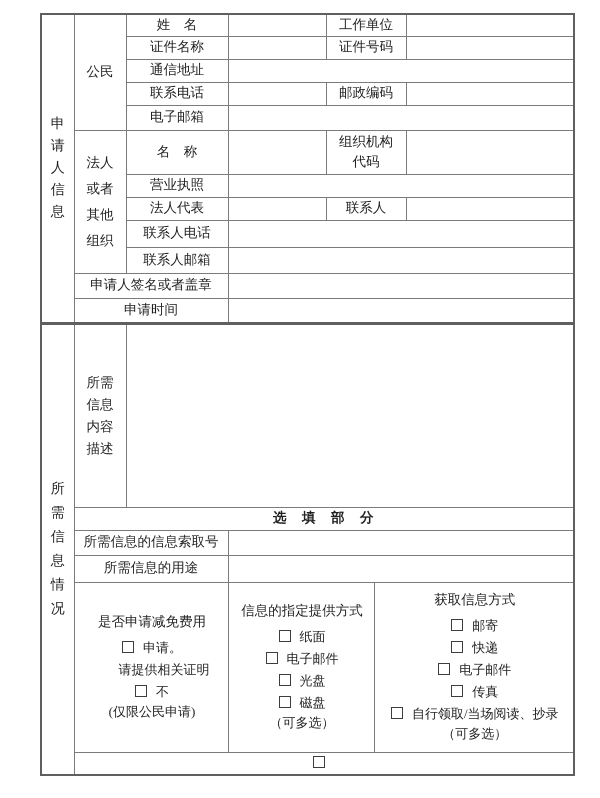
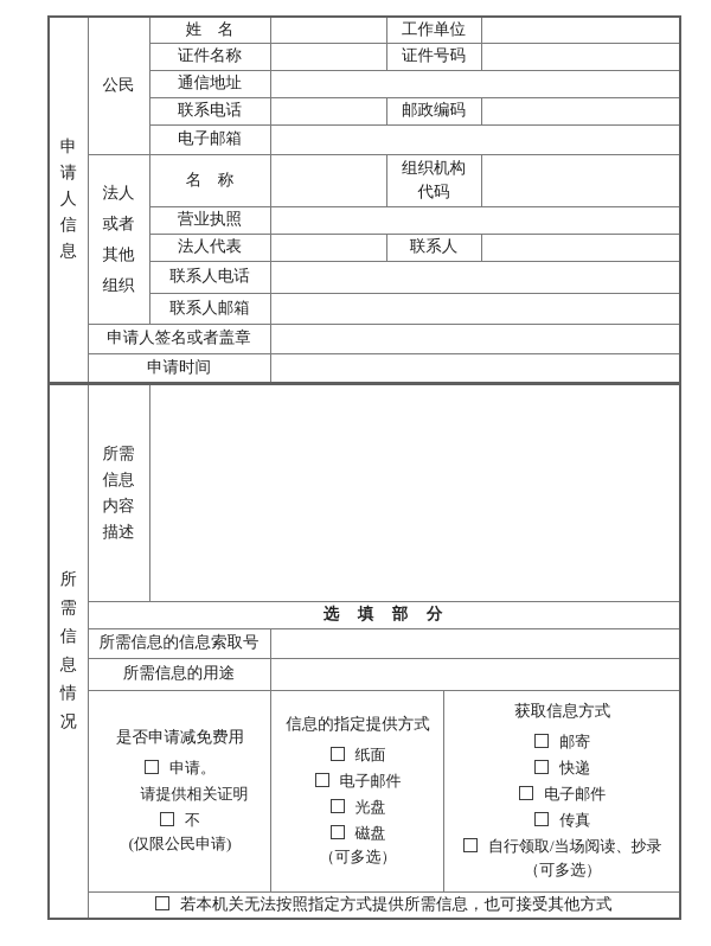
  申请人信息	公民	姓 名		工作单位
  证件名称		证件号码
  通信地址
  联系电话		邮政编码
  电子邮箱
  法人 或者 其他 组织	名 称		组织机构 代码
  营业执照
  法人代表		联系人
  联系人电话
  联系人邮箱
  申请人签名或者盖章
  申请时间
  所需信息情况	所需 信息 内容 描述
  选 填 部 分
  所需信息的信息索取号
  所需信息的用途
  是否申请减免费用 申请。 请提供相关证明 不 (仅限公民申请)	信息的指定提供方式 纸面 电子邮件 光盘 磁盘 （可多选）	获取信息方式 邮寄 快递 电子邮件 传真 自行领取/当场阅读、抄录 （可多选）
+ 若本机关无法按照指定方式提供所需信息，也可接受其他方式
